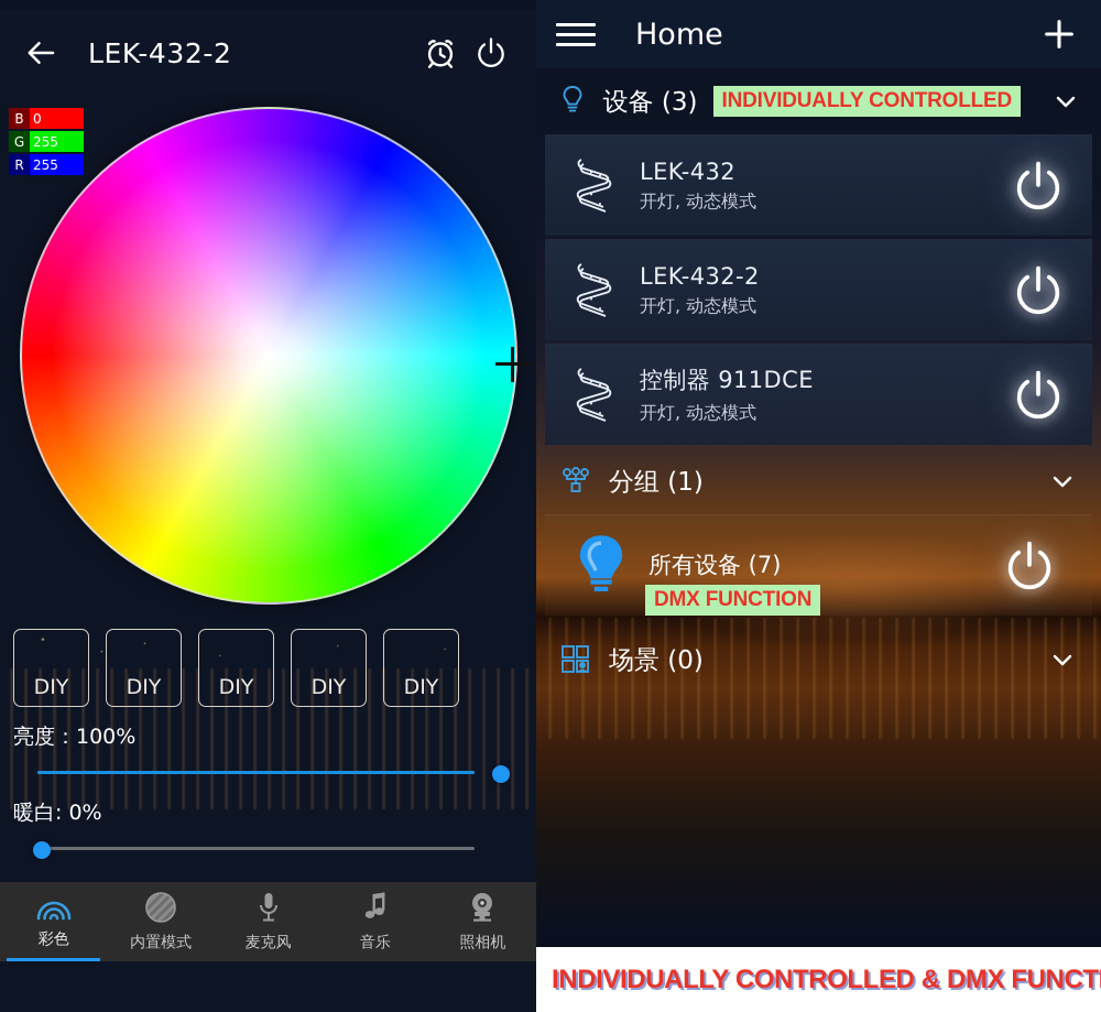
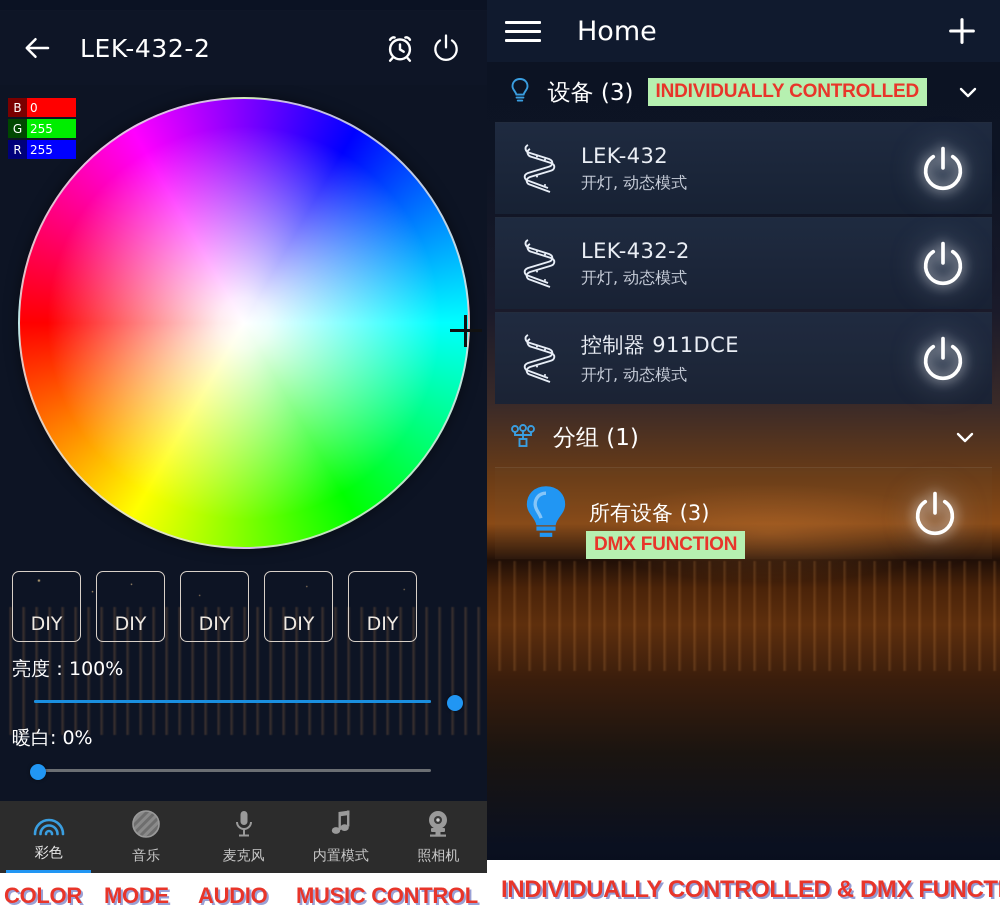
  LEK-432-2
  B
  0
  G
  255
  R
  255
  DIY
  DIY
  DIY
  DIY
  DIY
  亮度：100%
  暖白: 0%
  彩色
- 内置模式
+ 音乐
  麦克风
- 音乐
+ 内置模式
  照相机
+ COLOR
+ MODE
+ AUDIO
+ MUSIC CONTROL
  Home
  设备 (3)
  INDIVIDUALLY CONTROLLED
  LEK-432
  开灯, 动态模式
  LEK-432-2
  开灯, 动态模式
  控制器 911DCE
  开灯, 动态模式
  分组 (1)
- 所有设备 (7)
+ 所有设备 (3)
  DMX FUNCTION
- 场景 (0)
  INDIVIDUALLY CONTROLLED & DMX FUNCT
